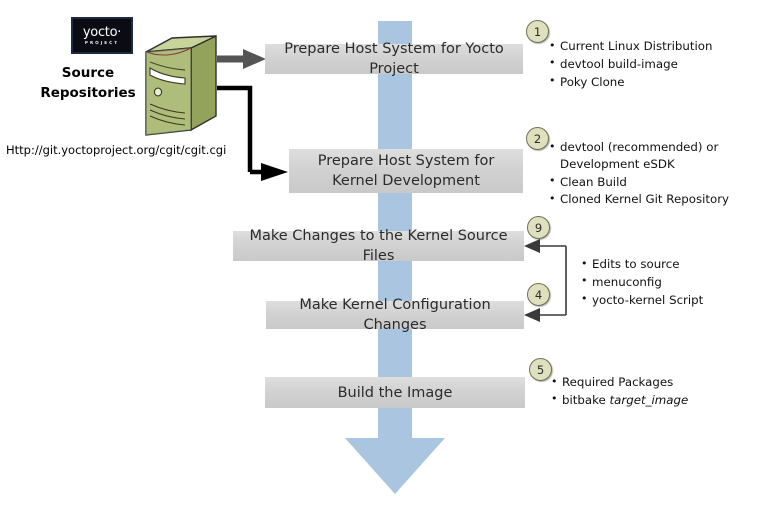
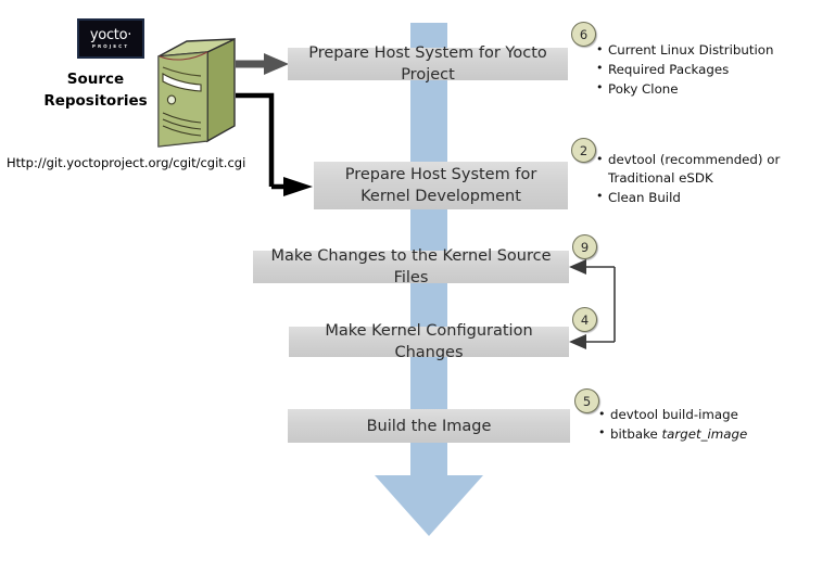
  yocto·
  Source
  Repositories
  Http://git.yoctoproject.org/cgit/cgit.cgi
  Prepare Host System for Yocto Project
  Prepare Host System for Kernel Development
  Make Changes to the Kernel Source Files
  Make Kernel Configuration Changes
  Build the Image
- 1
+ 6
  2
  9
  4
  5
  Current Linux Distribution
- devtool build-image
+ Required Packages
  Poky Clone
- devtool (recommended) or Development eSDK
+ devtool (recommended) or Traditional eSDK
  Clean Build
- Cloned Kernel Git Repository
- Edits to source
- menuconfig
- yocto-kernel Script
- Required Packages
+ devtool build-image
  bitbake target_image
